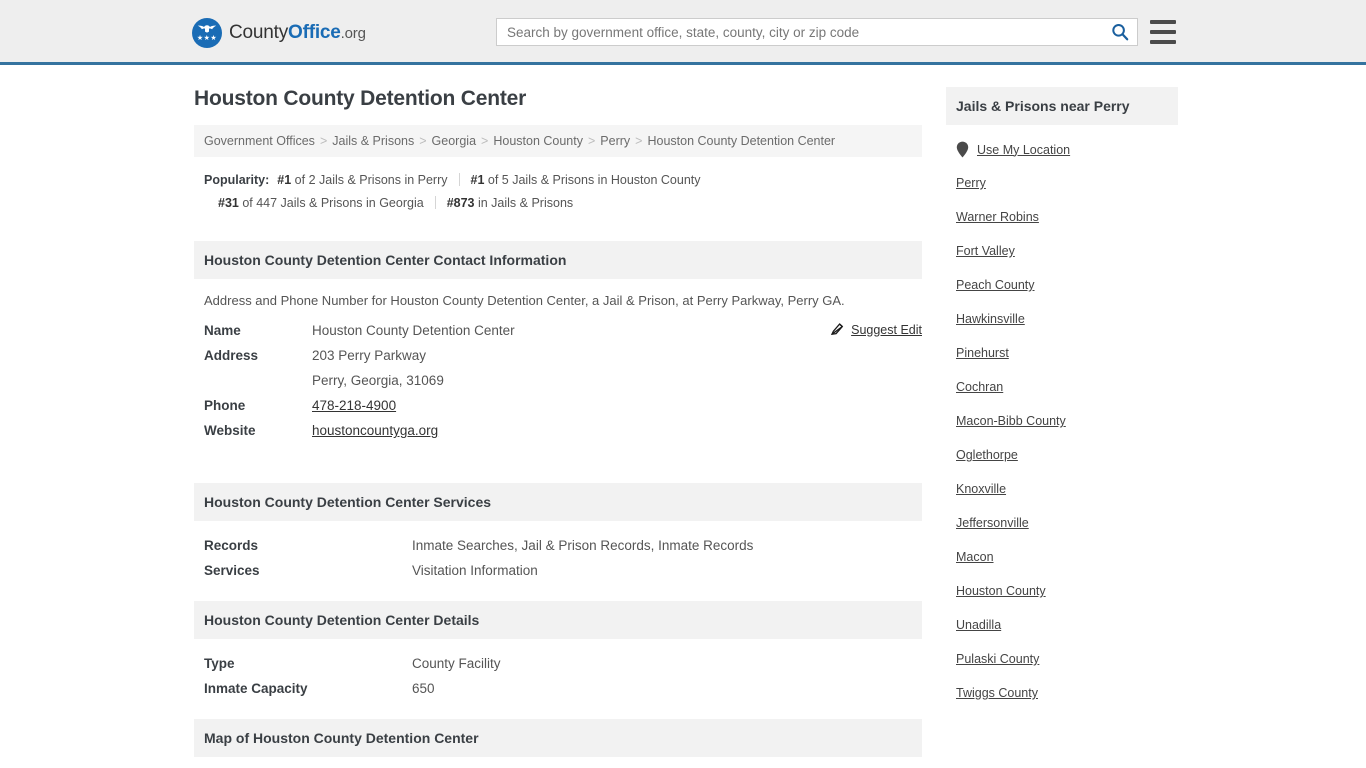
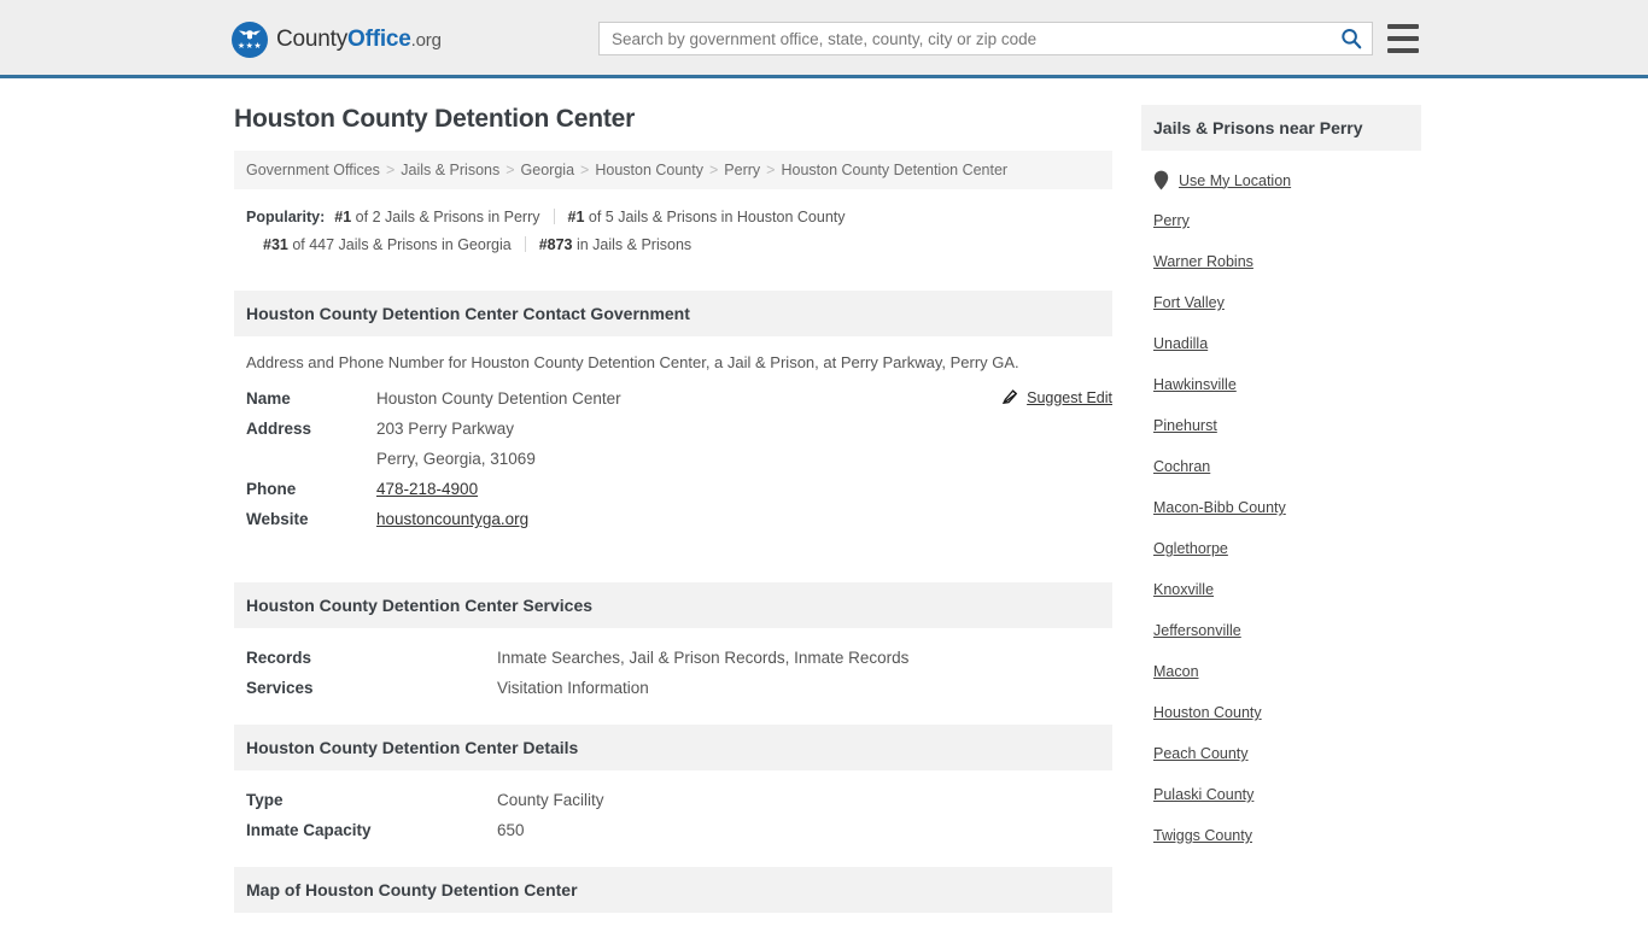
  CountyOffice.org
  Search by government office, state, county, city or zip code
  Houston County Detention Center
  Government Offices > Jails & Prisons > Georgia > Houston County > Perry > Houston County Detention Center
  Popularity: #1 of 2 Jails & Prisons in Perry #1 of 5 Jails & Prisons in Houston County
  #31 of 447 Jails & Prisons in Georgia #873 in Jails & Prisons
- Houston County Detention Center Contact Information
+ Houston County Detention Center Contact Government
  Address and Phone Number for Houston County Detention Center, a Jail & Prison, at Perry Parkway, Perry GA.
  Suggest Edit
  Name
  Houston County Detention Center
  Address
  203 Perry Parkway
  Perry, Georgia, 31069
  Phone
  478-218-4900
  Website
  houstoncountyga.org
  Houston County Detention Center Services
  Records
  Inmate Searches, Jail & Prison Records, Inmate Records
  Services
  Visitation Information
  Houston County Detention Center Details
  Type
  County Facility
  Inmate Capacity
  650
  Map of Houston County Detention Center
  Jails & Prisons near Perry
  Use My Location
  Perry
  Warner Robins
  Fort Valley
- Peach County
+ Unadilla
  Hawkinsville
  Pinehurst
  Cochran
  Macon-Bibb County
  Oglethorpe
  Knoxville
  Jeffersonville
  Macon
  Houston County
- Unadilla
+ Peach County
  Pulaski County
  Twiggs County
